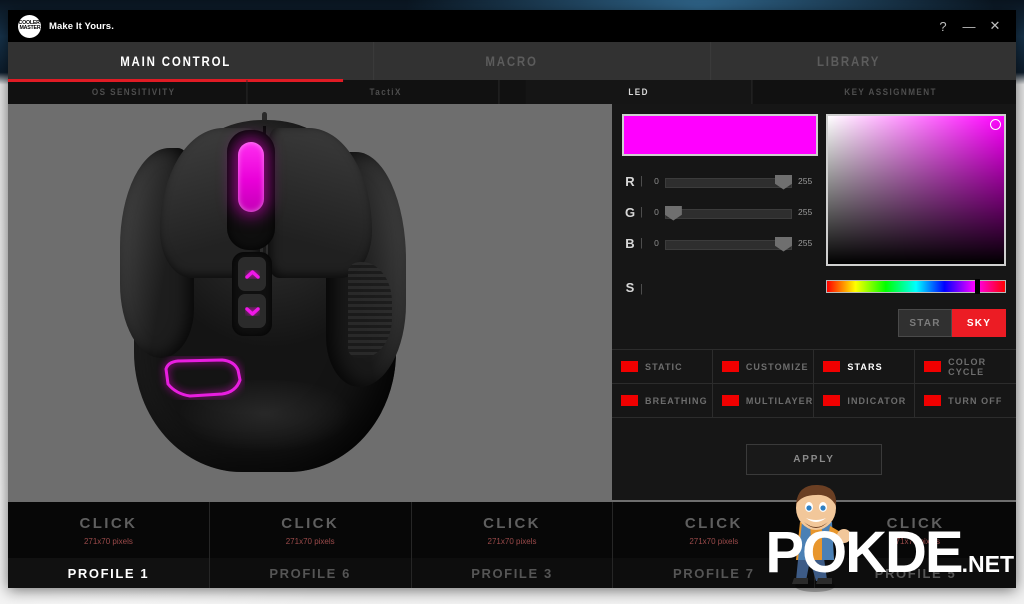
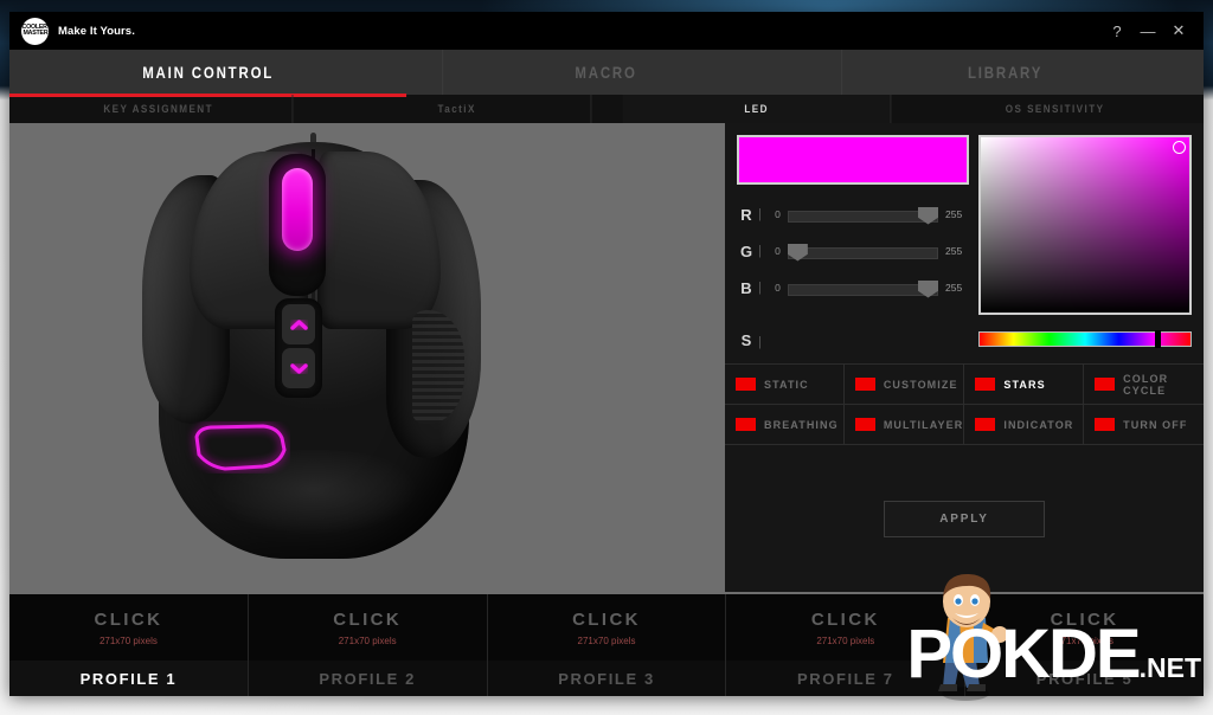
  Make It Yours.
  ?
  —
  ✕
  MAIN CONTROL
  MACRO
  LIBRARY
- OS SENSITIVITY
+ KEY ASSIGNMENT
  TactiX
  LED
- KEY ASSIGNMENT
+ OS SENSITIVITY
  R
  |
  0
  255
  G
  |
  0
  255
  B
  |
  0
  255
  S
  |
- STAR
- SKY
  STATIC
  CUSTOMIZE
  STARS
  COLOR CYCLE
  BREATHING
  MULTILAYER
  INDICATOR
  TURN OFF
  APPLY
  CLICK
  271x70 pixels
  PROFILE 1
  CLICK
  271x70 pixels
- PROFILE 6
+ PROFILE 2
  CLICK
  271x70 pixels
  PROFILE 3
  CLICK
  271x70 pixels
  PROFILE 7
  CLICK
  271x70 pixels
  PROFILE 5
  POKDE.NET
